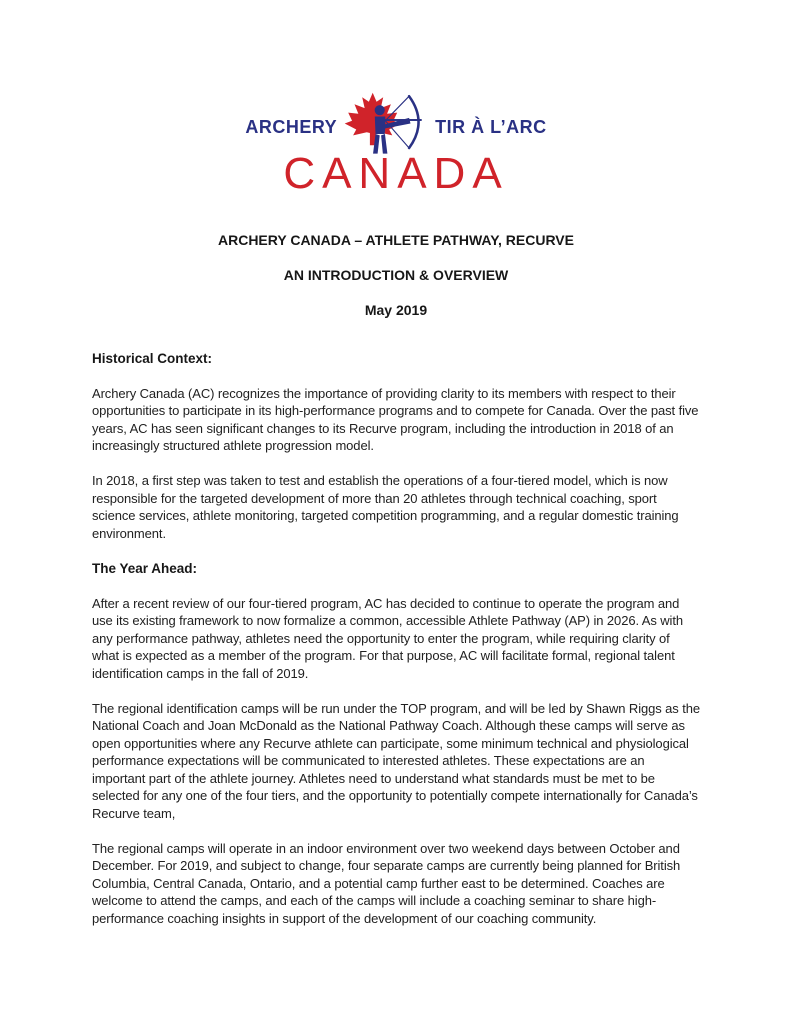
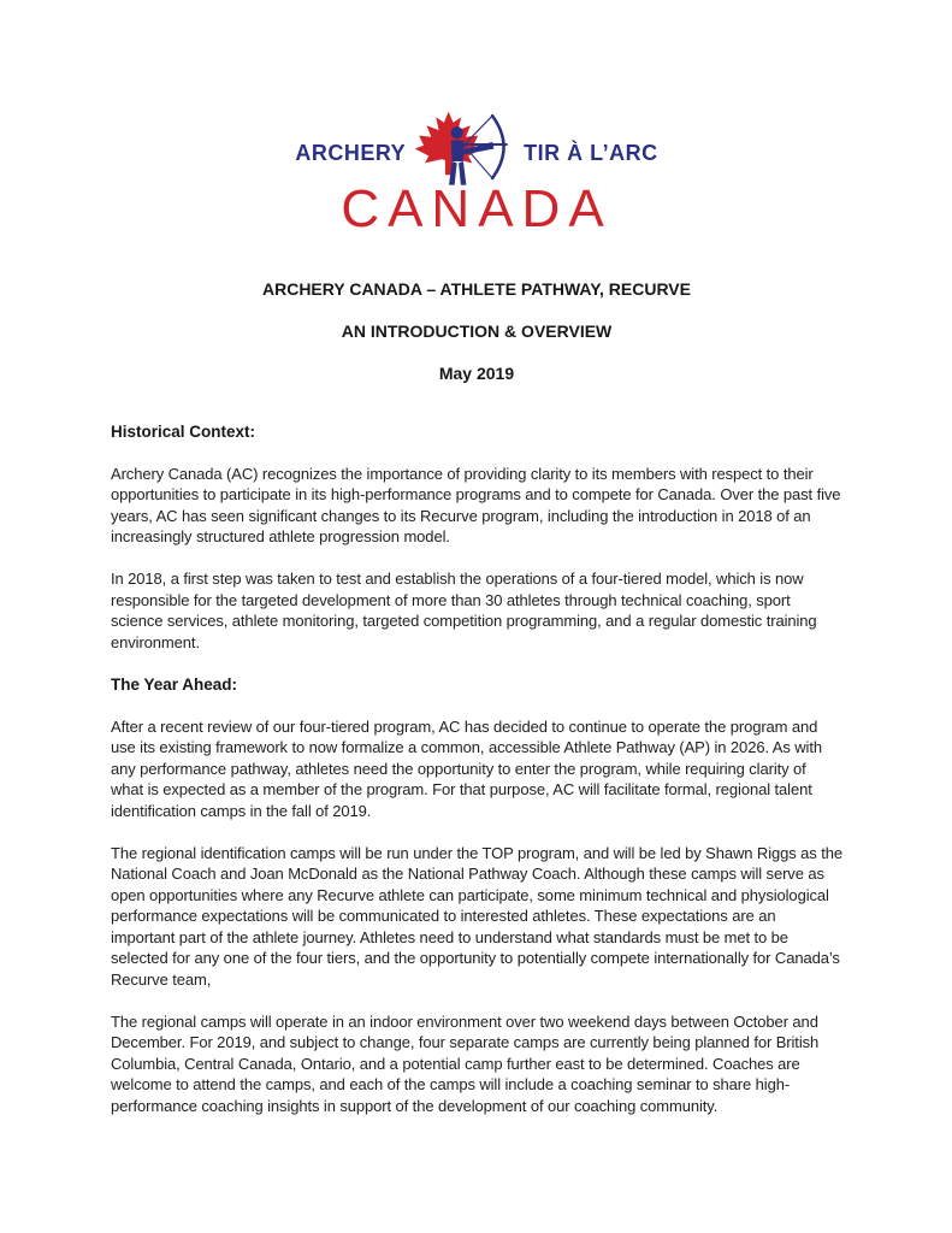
  ARCHERY
  TIR À L’ARC
  CANADA
  ARCHERY CANADA – ATHLETE PATHWAY, RECURVE
  AN INTRODUCTION & OVERVIEW
  May 2019
  Historical Context:
  Archery Canada (AC) recognizes the importance of providing clarity to its members with respect to their opportunities to participate in its high-performance programs and to compete for Canada. Over the past five years, AC has seen significant changes to its Recurve program, including the introduction in 2018 of an increasingly structured athlete progression model.
- In 2018, a first step was taken to test and establish the operations of a four-tiered model, which is now responsible for the targeted development of more than 20 athletes through technical coaching, sport science services, athlete monitoring, targeted competition programming, and a regular domestic training environment.
+ In 2018, a first step was taken to test and establish the operations of a four-tiered model, which is now responsible for the targeted development of more than 30 athletes through technical coaching, sport science services, athlete monitoring, targeted competition programming, and a regular domestic training environment.
  The Year Ahead:
  After a recent review of our four-tiered program, AC has decided to continue to operate the program and use its existing framework to now formalize a common, accessible Athlete Pathway (AP) in 2026. As with any performance pathway, athletes need the opportunity to enter the program, while requiring clarity of what is expected as a member of the program. For that purpose, AC will facilitate formal, regional talent identification camps in the fall of 2019.
  The regional identification camps will be run under the TOP program, and will be led by Shawn Riggs as the National Coach and Joan McDonald as the National Pathway Coach. Although these camps will serve as open opportunities where any Recurve athlete can participate, some minimum technical and physiological performance expectations will be communicated to interested athletes. These expectations are an important part of the athlete journey. Athletes need to understand what standards must be met to be selected for any one of the four tiers, and the opportunity to potentially compete internationally for Canada’s Recurve team,
  The regional camps will operate in an indoor environment over two weekend days between October and December. For 2019, and subject to change, four separate camps are currently being planned for British Columbia, Central Canada, Ontario, and a potential camp further east to be determined. Coaches are welcome to attend the camps, and each of the camps will include a coaching seminar to share high-performance coaching insights in support of the development of our coaching community.
